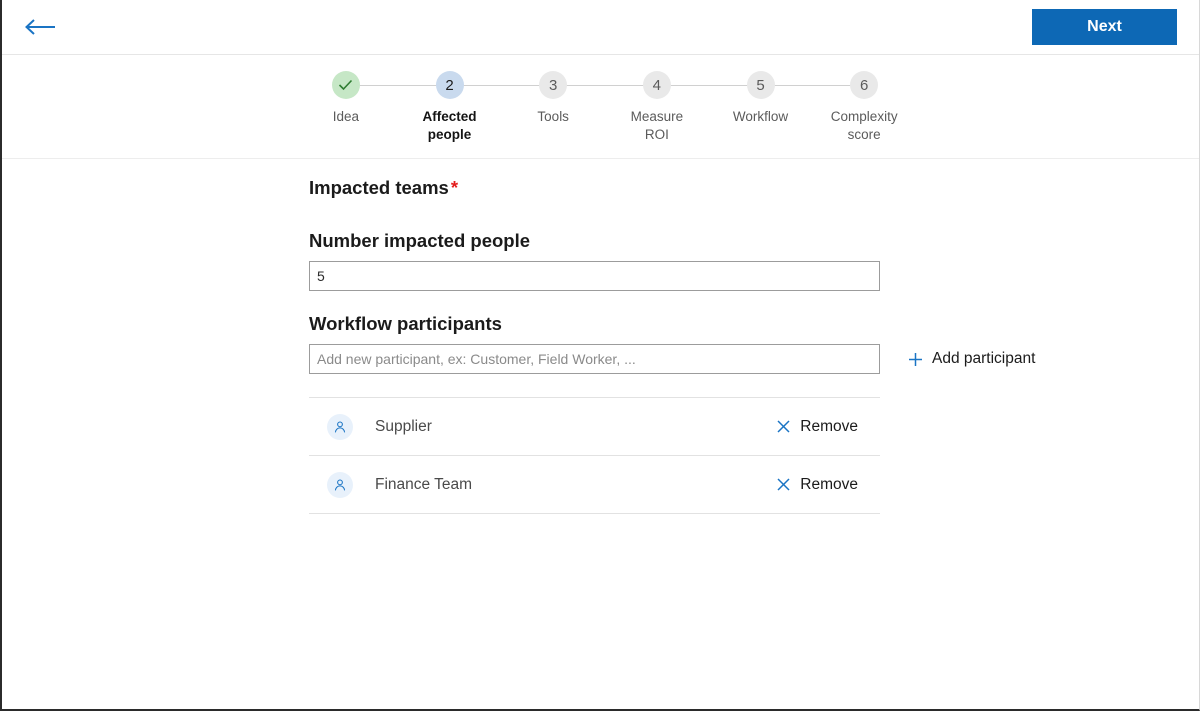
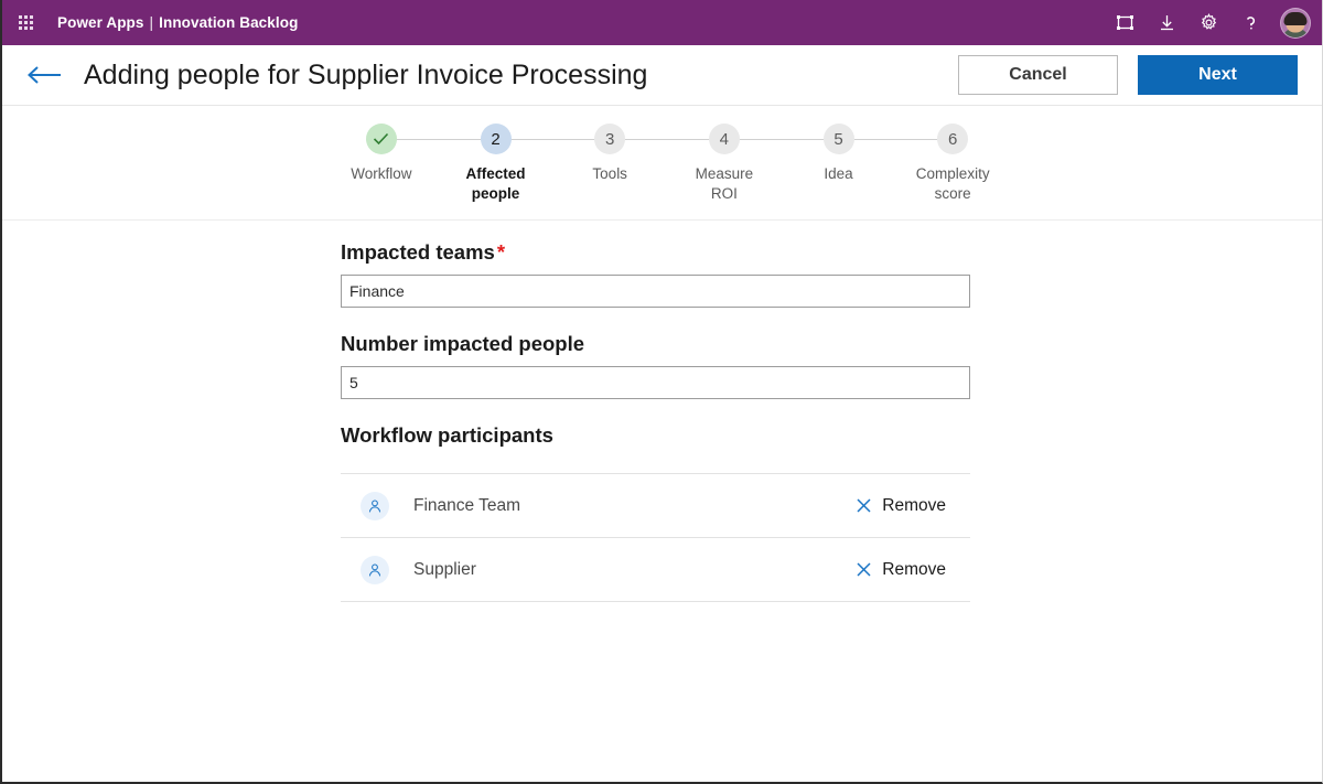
+ Power Apps | Innovation Backlog
+ Adding people for Supplier Invoice Processing
+ Cancel
  Next
- Idea
+ Workflow
  2
  Affected
  people
  3
  Tools
  4
  Measure
  ROI
  5
- Workflow
+ Idea
  6
  Complexity
  score
  Impacted teams*
+ Finance
  Number impacted people
  5
  Workflow participants
- Add new participant, ex: Customer, Field Worker, ...
- Add participant
- Supplier
+ Finance Team
  Remove
- Finance Team
+ Supplier
  Remove
